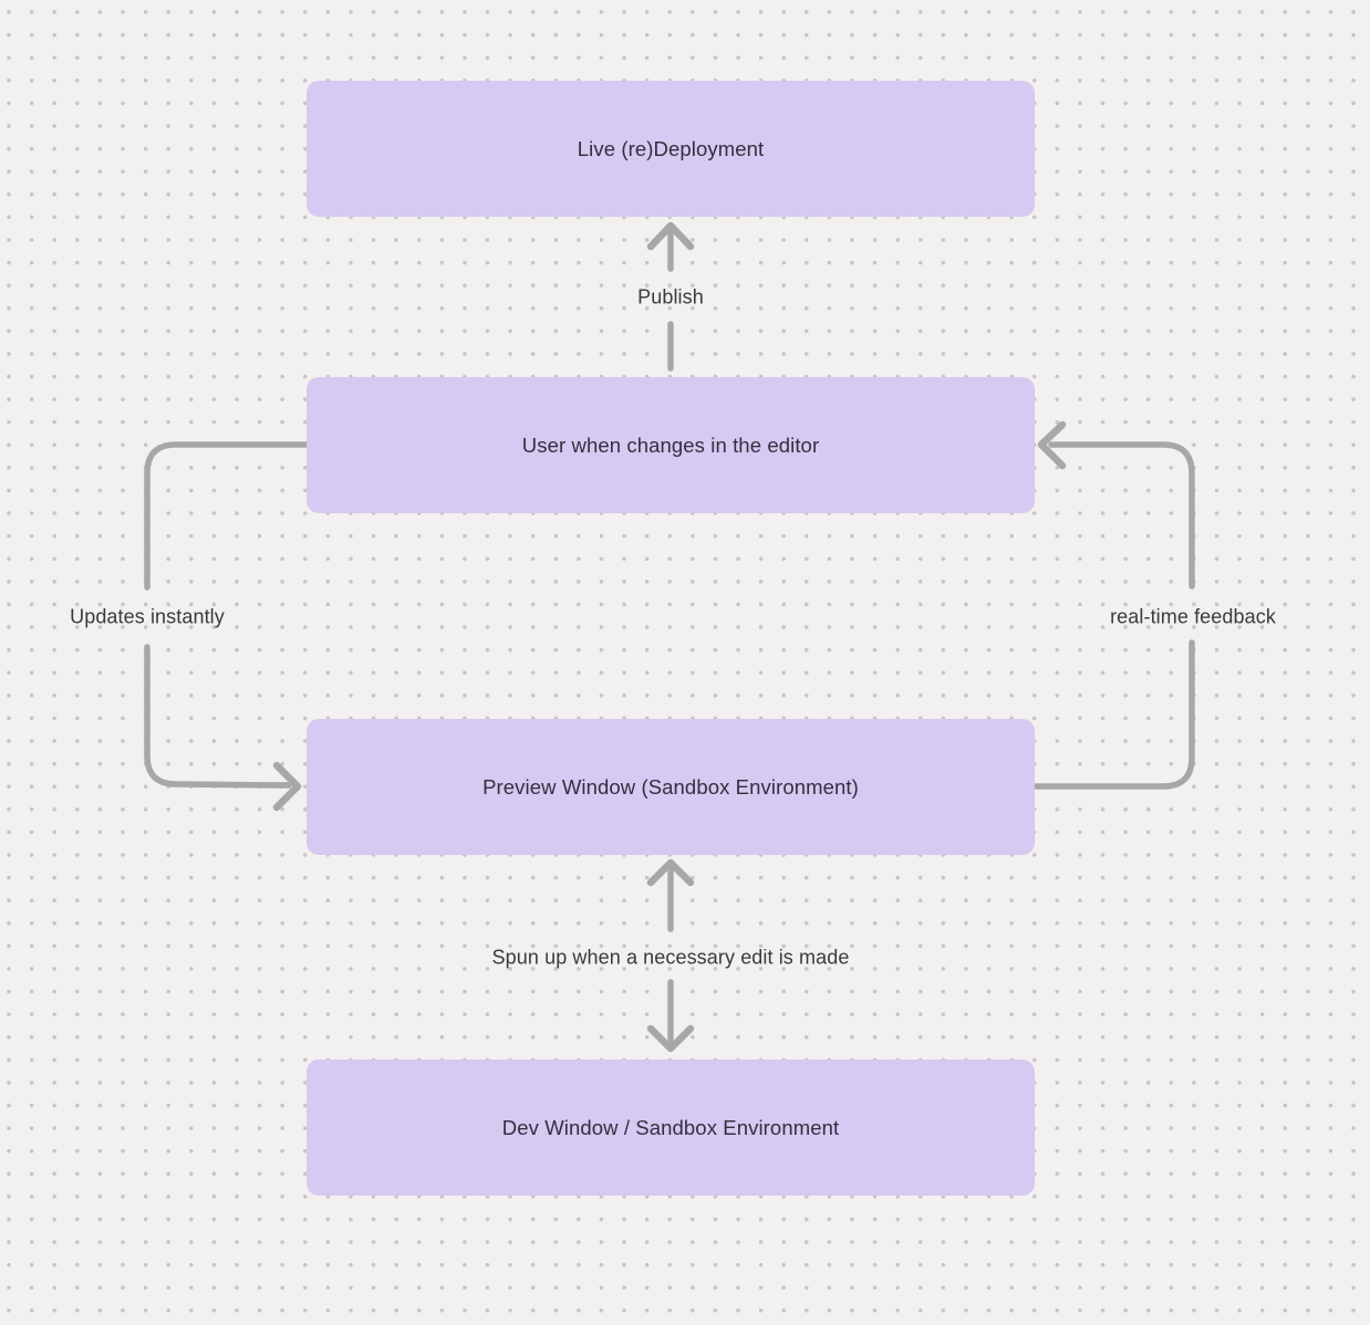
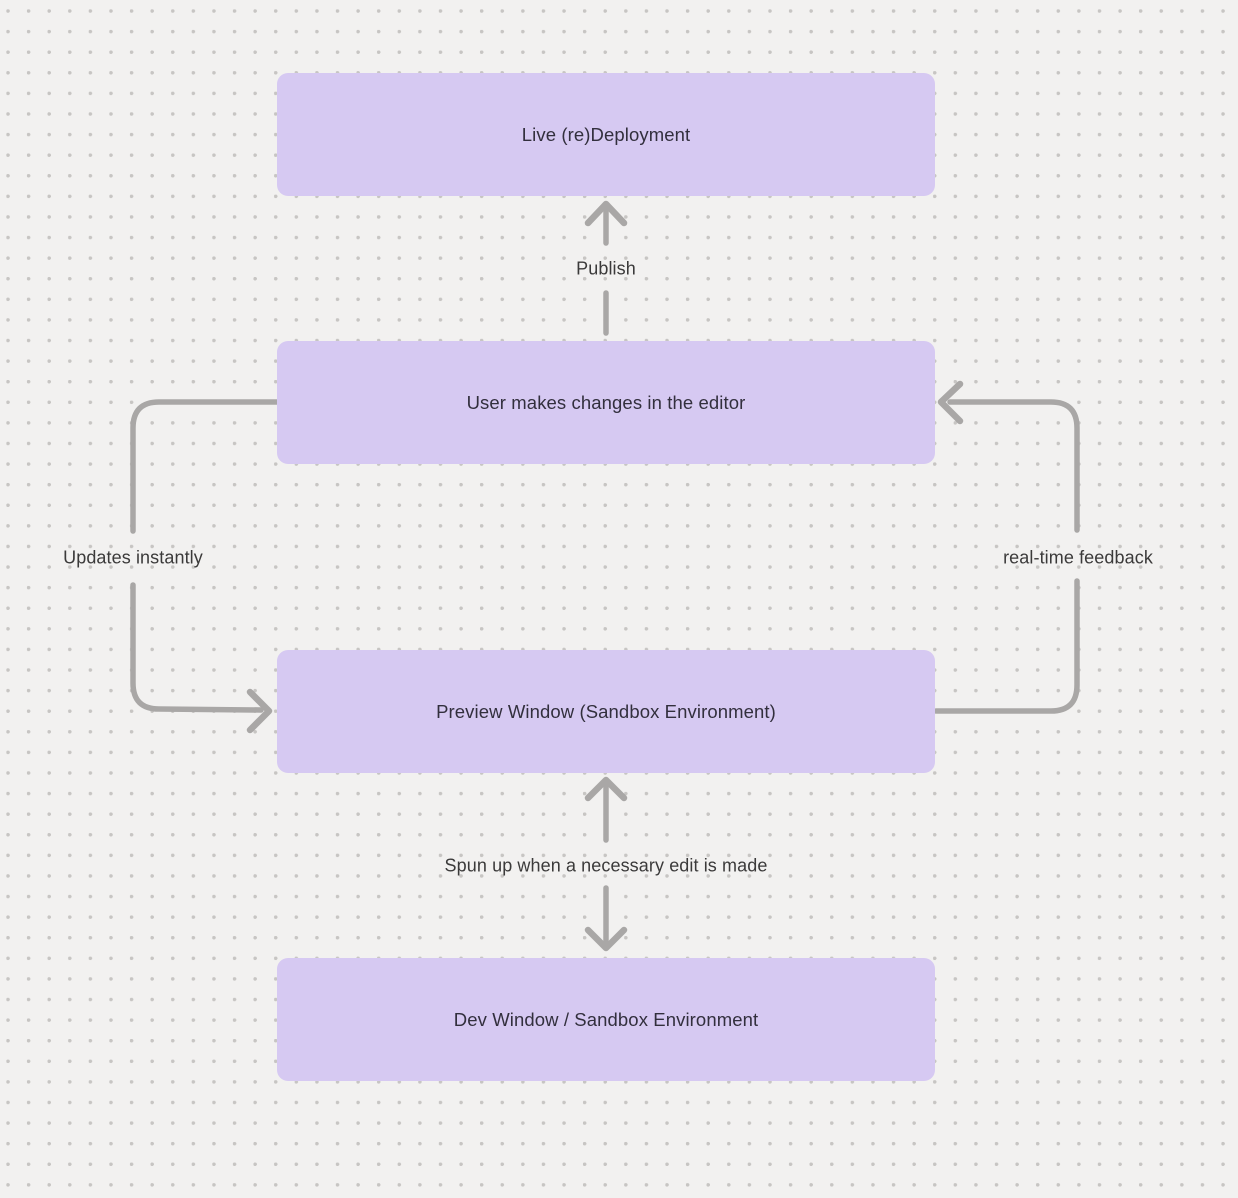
  Live (re)Deployment
- User when changes in the editor
+ User makes changes in the editor
  Preview Window (Sandbox Environment)
  Dev Window / Sandbox Environment
  Publish
  Updates instantly
  real-time feedback
  Spun up when a necessary edit is made
